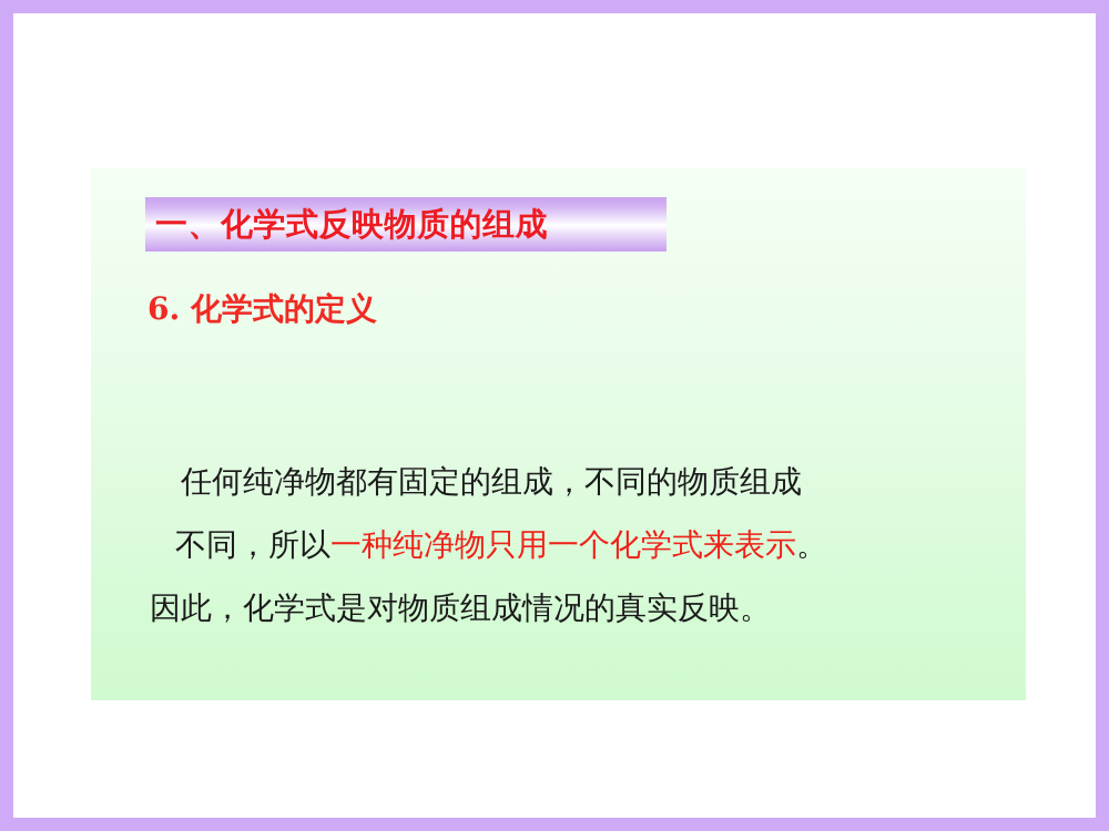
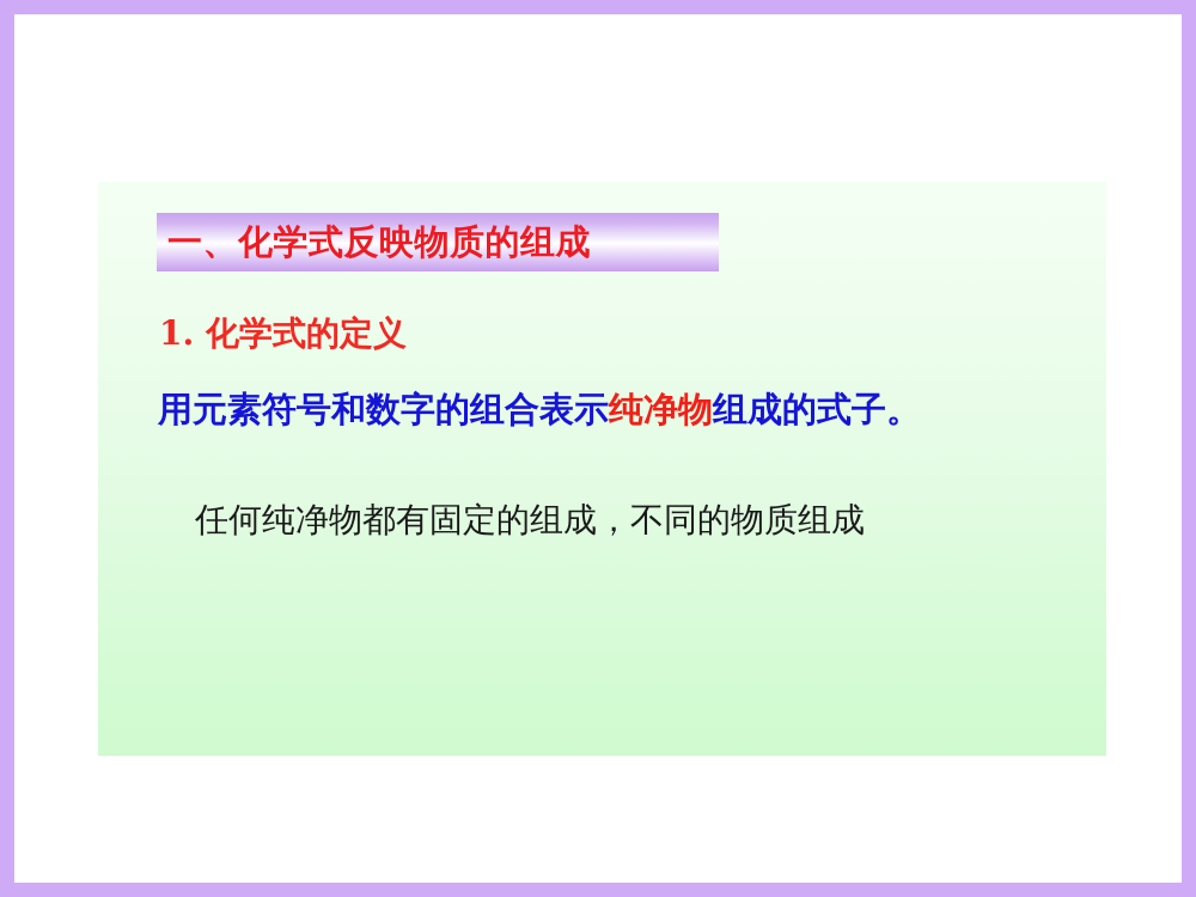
  一、化学式反映物质的组成
- 6. 化学式的定义
+ 1. 化学式的定义
+ 用元素符号和数字的组合表示纯净物组成的式子。
  任何纯净物都有固定的组成，不同的物质组成
- 不同，所以一种纯净物只用一个化学式来表示。
- 因此，化学式是对物质组成情况的真实反映。
